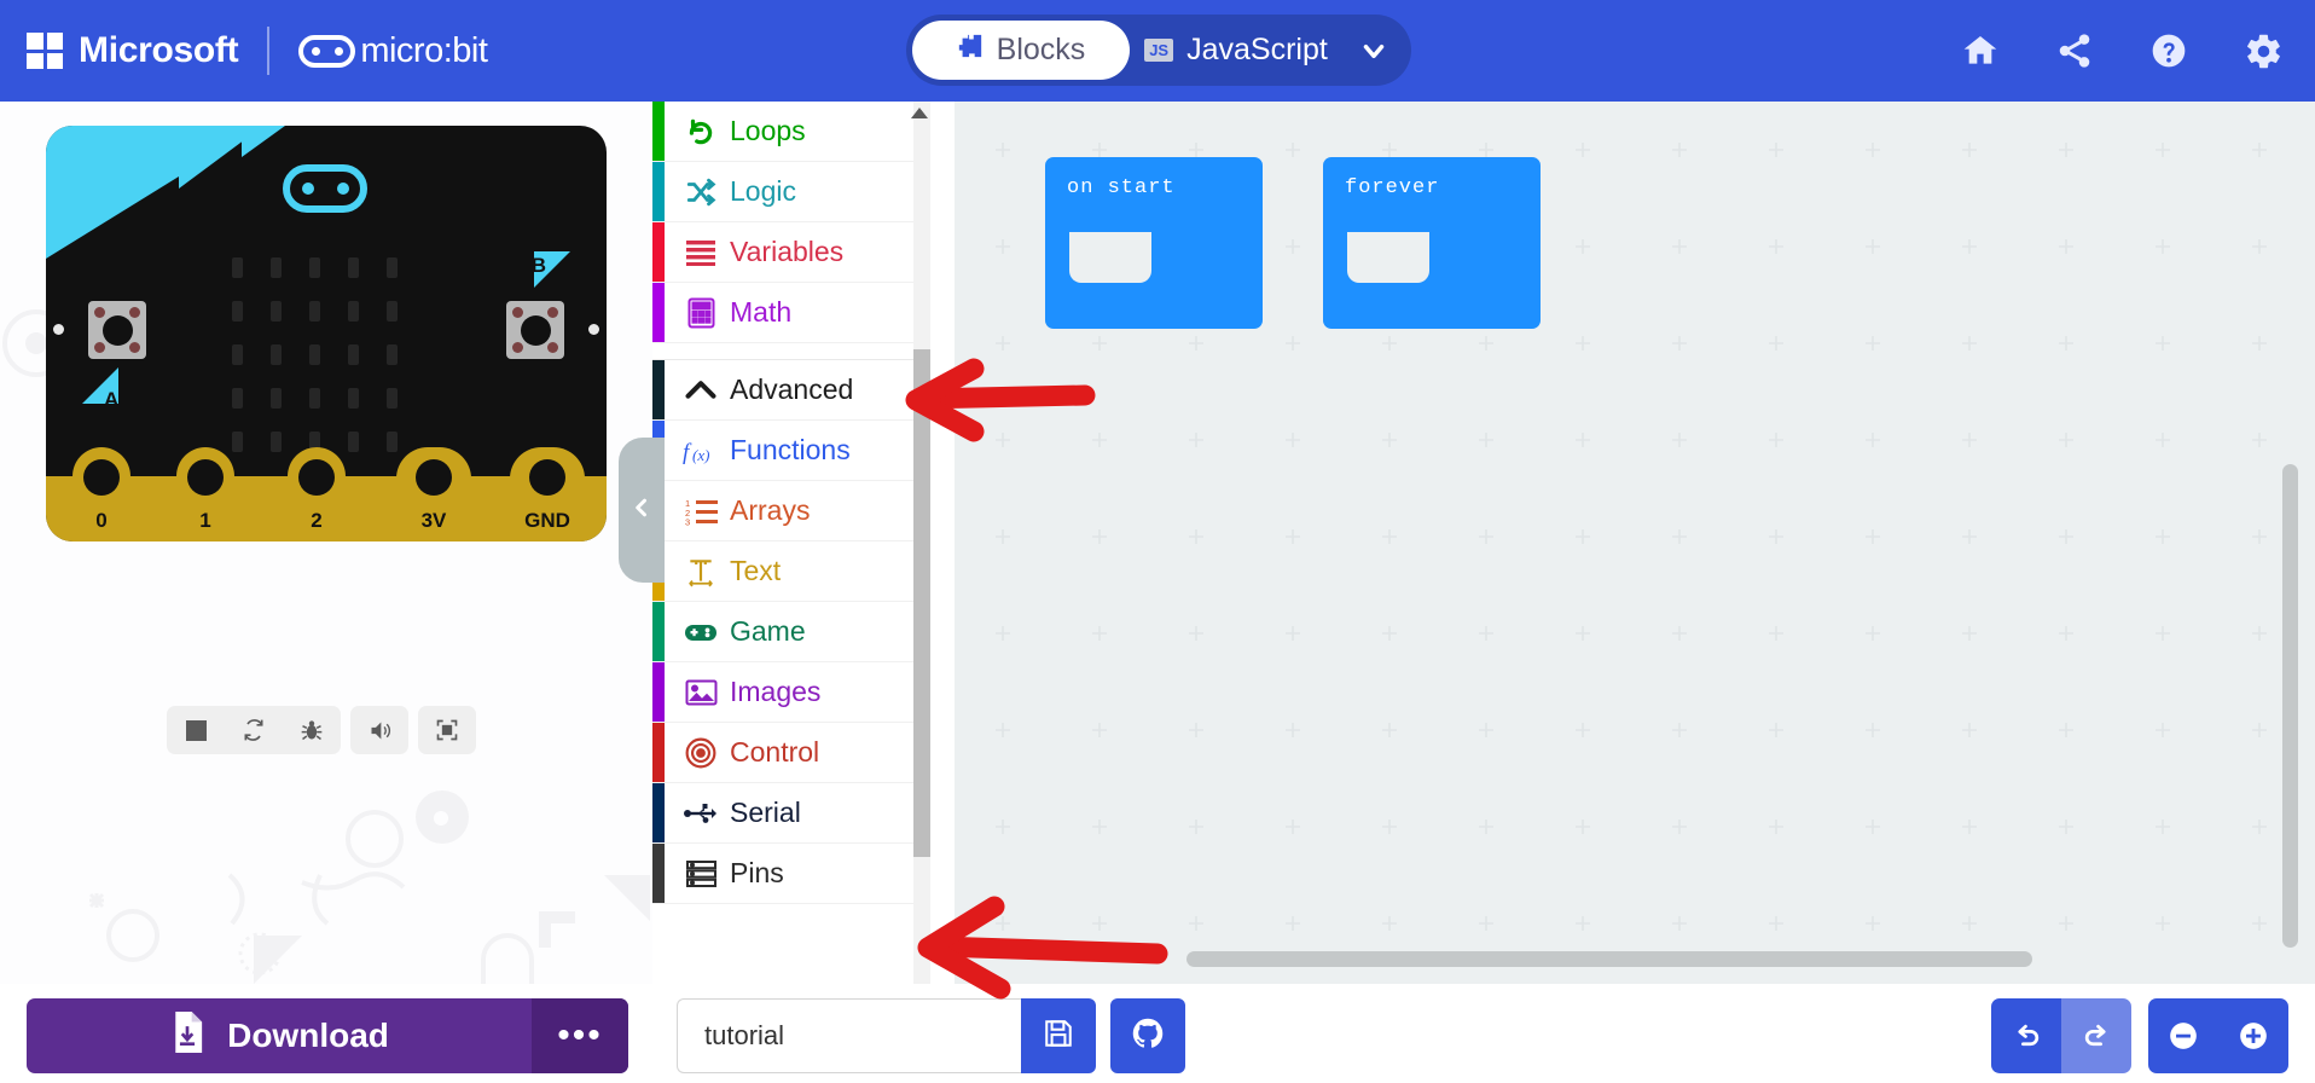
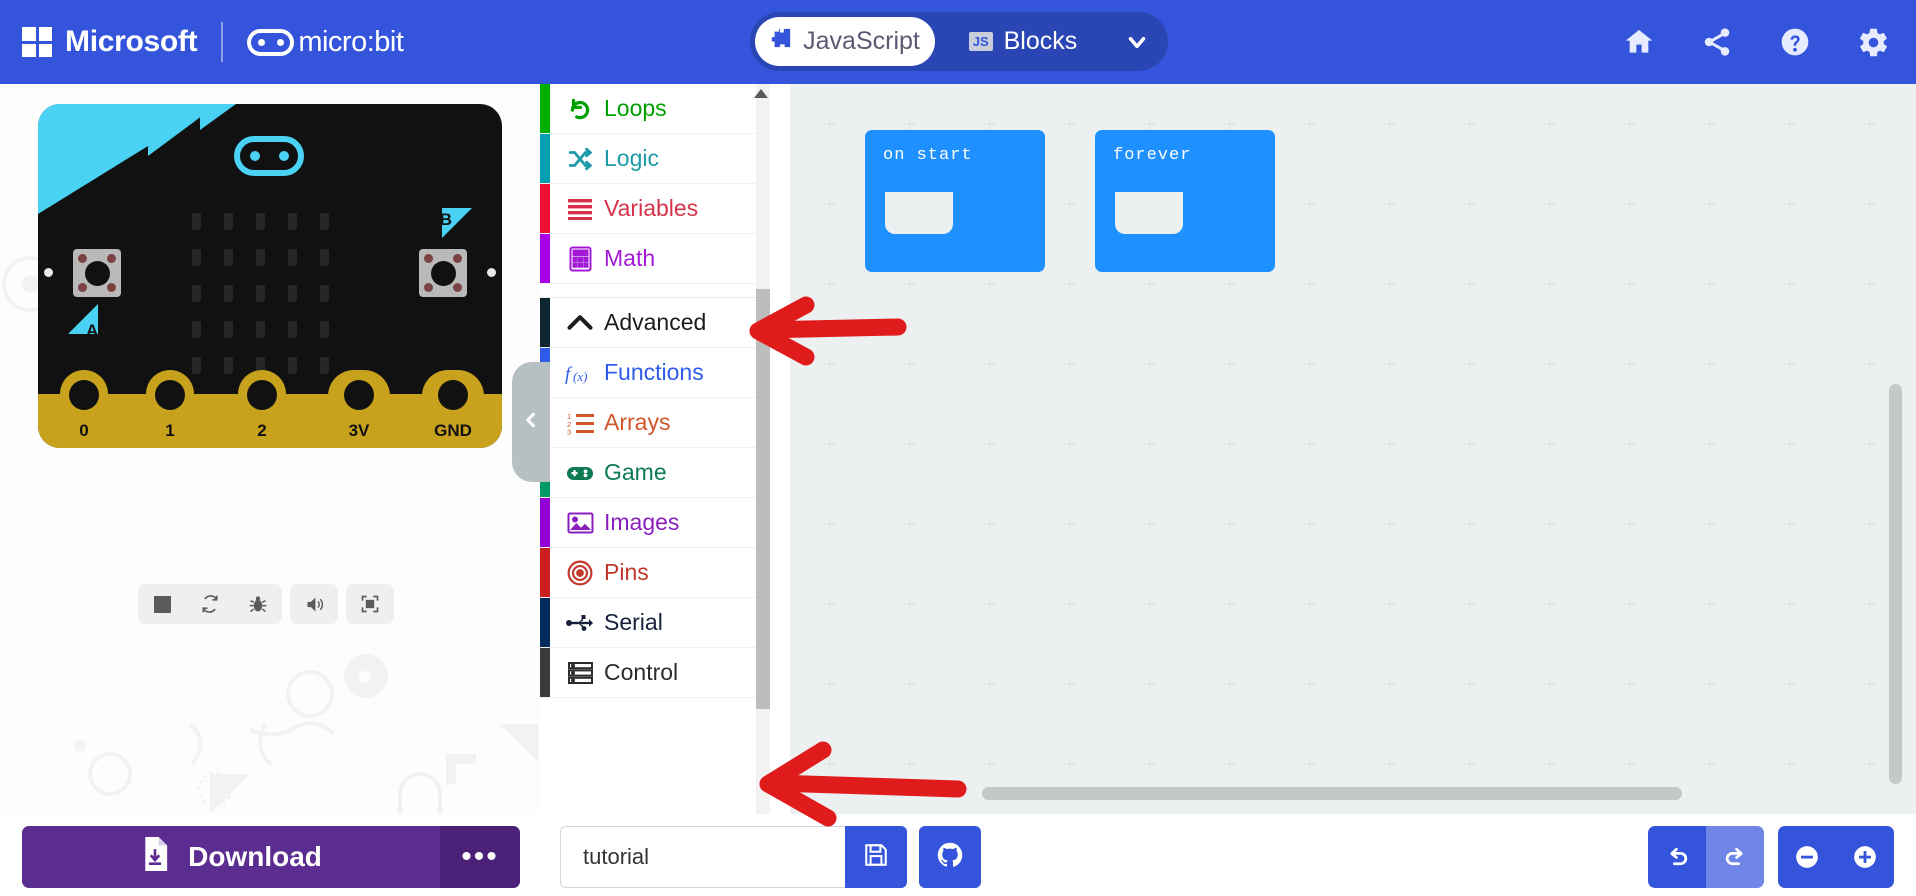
  Microsoft
  micro:bit
- Blocks
+ JavaScript
  JS
- JavaScript
+ Blocks
  A
  B
  0
  1
  2
  3V
  GND
  Loops
  Logic
  Variables
  Math
  Advanced
  f
  (x)
  Functions
  1
  2
  3
  Arrays
- Text
  Game
  Images
- Control
+ Pins
  Serial
- Pins
+ Control
  on start
  forever
  Download
  •••
  tutorial
